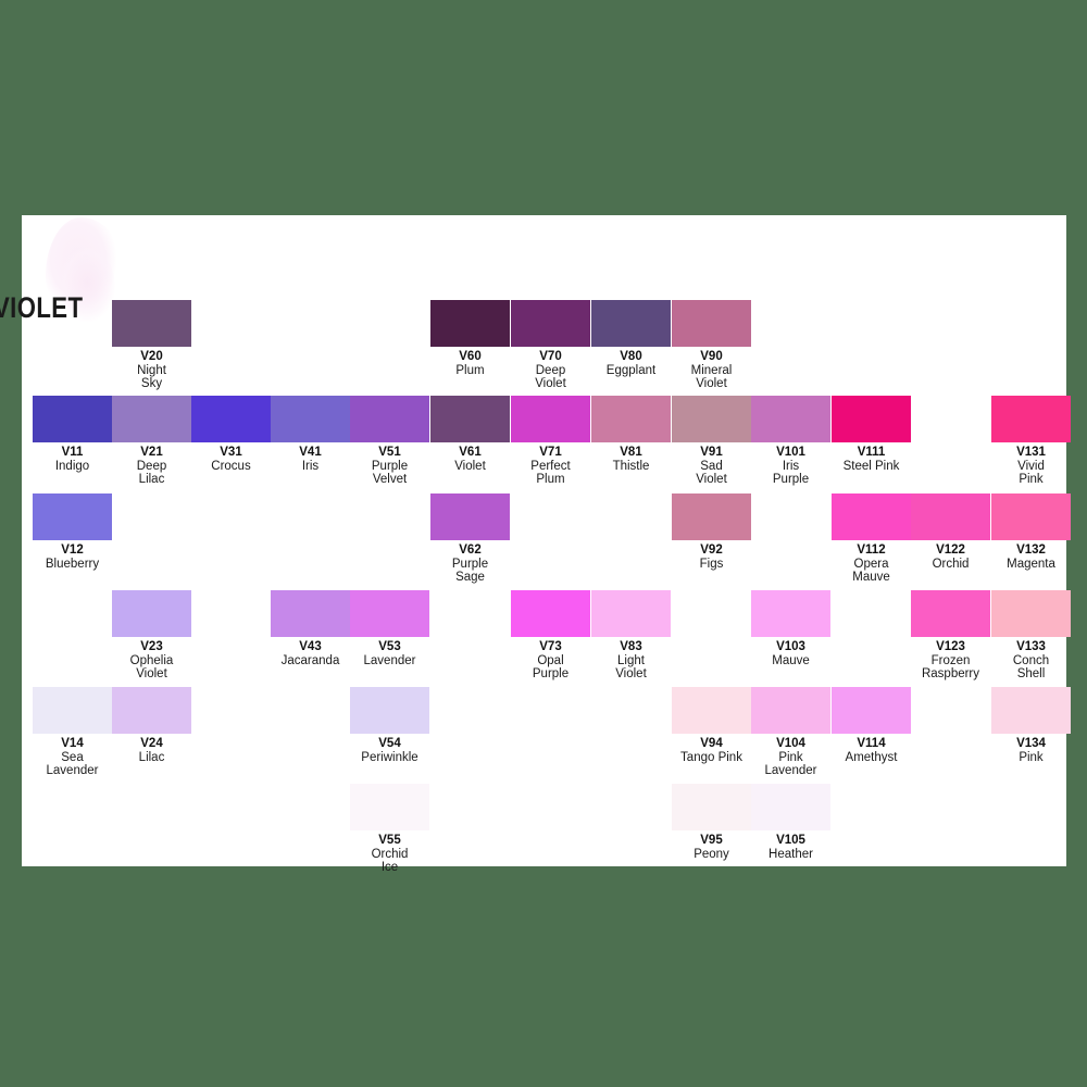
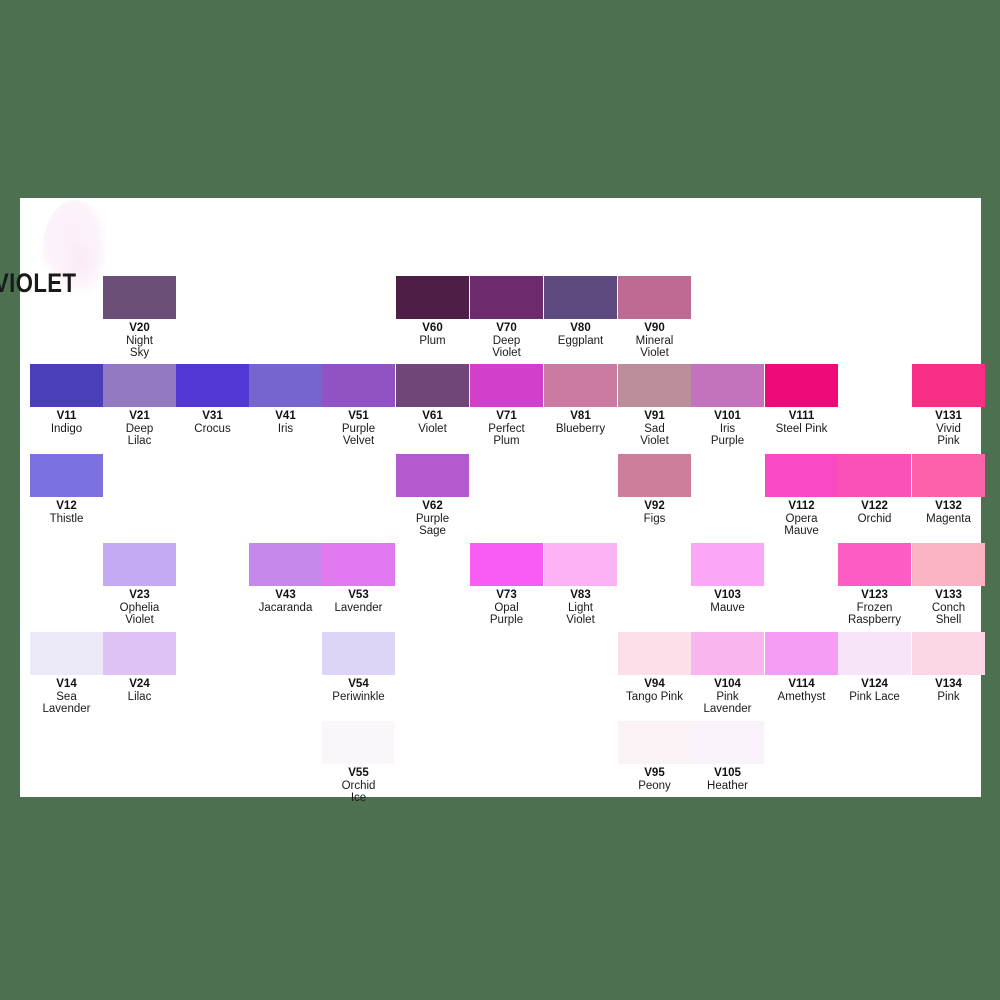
  VIOLET
  V20
  Night
  Sky
  V60
  Plum
  V70
  Deep
  Violet
  V80
  Eggplant
  V90
  Mineral
  Violet
  V11
  Indigo
  V21
  Deep
  Lilac
  V31
  Crocus
  V41
  Iris
  V51
  Purple
  Velvet
  V61
  Violet
  V71
  Perfect
  Plum
  V81
- Thistle
+ Blueberry
  V91
  Sad
  Violet
  V101
  Iris
  Purple
  V111
  Steel Pink
  V131
  Vivid
  Pink
  V12
- Blueberry
+ Thistle
  V62
  Purple
  Sage
  V92
  Figs
  V112
  Opera
  Mauve
  V122
  Orchid
  V132
  Magenta
  V23
  Ophelia
  Violet
  V43
  Jacaranda
  V53
  Lavender
  V73
  Opal
  Purple
  V83
  Light
  Violet
  V103
  Mauve
  V123
  Frozen
  Raspberry
  V133
  Conch
  Shell
  V14
  Sea
  Lavender
  V24
  Lilac
  V54
  Periwinkle
  V94
  Tango Pink
  V104
  Pink
  Lavender
  V114
  Amethyst
+ V124
+ Pink Lace
  V134
  Pink
  V55
  Orchid
  Ice
  V95
  Peony
  V105
  Heather
